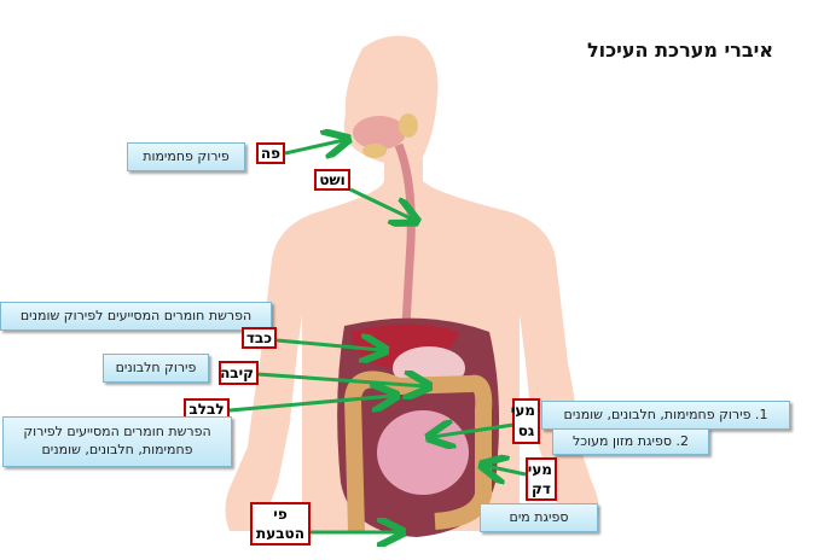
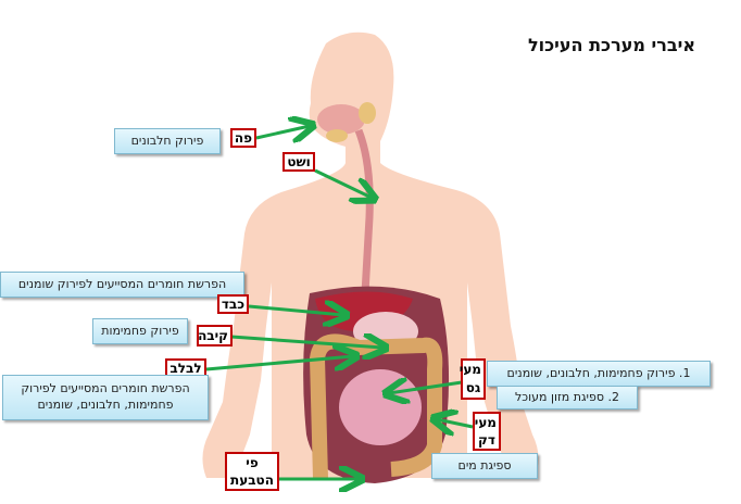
  איברי מערכת העיכול
- פירוק פחמימות
+ פירוק חלבונים
  פה
  ושט
  הפרשת חומרים המסייעים לפירוק שומנים
  כבד
- פירוק חלבונים
+ פירוק פחמימות
  קיבה
  לבלב
  הפרשת חומרים המסייעים לפירוק פחמימות, חלבונים, שומנים
  מעי גס
  1. פירוק פחמימות, חלבונים, שומנים
  2. ספיגת מזון מעוכל
  מעי דק
  ספיגת מים
  פי הטבעת
